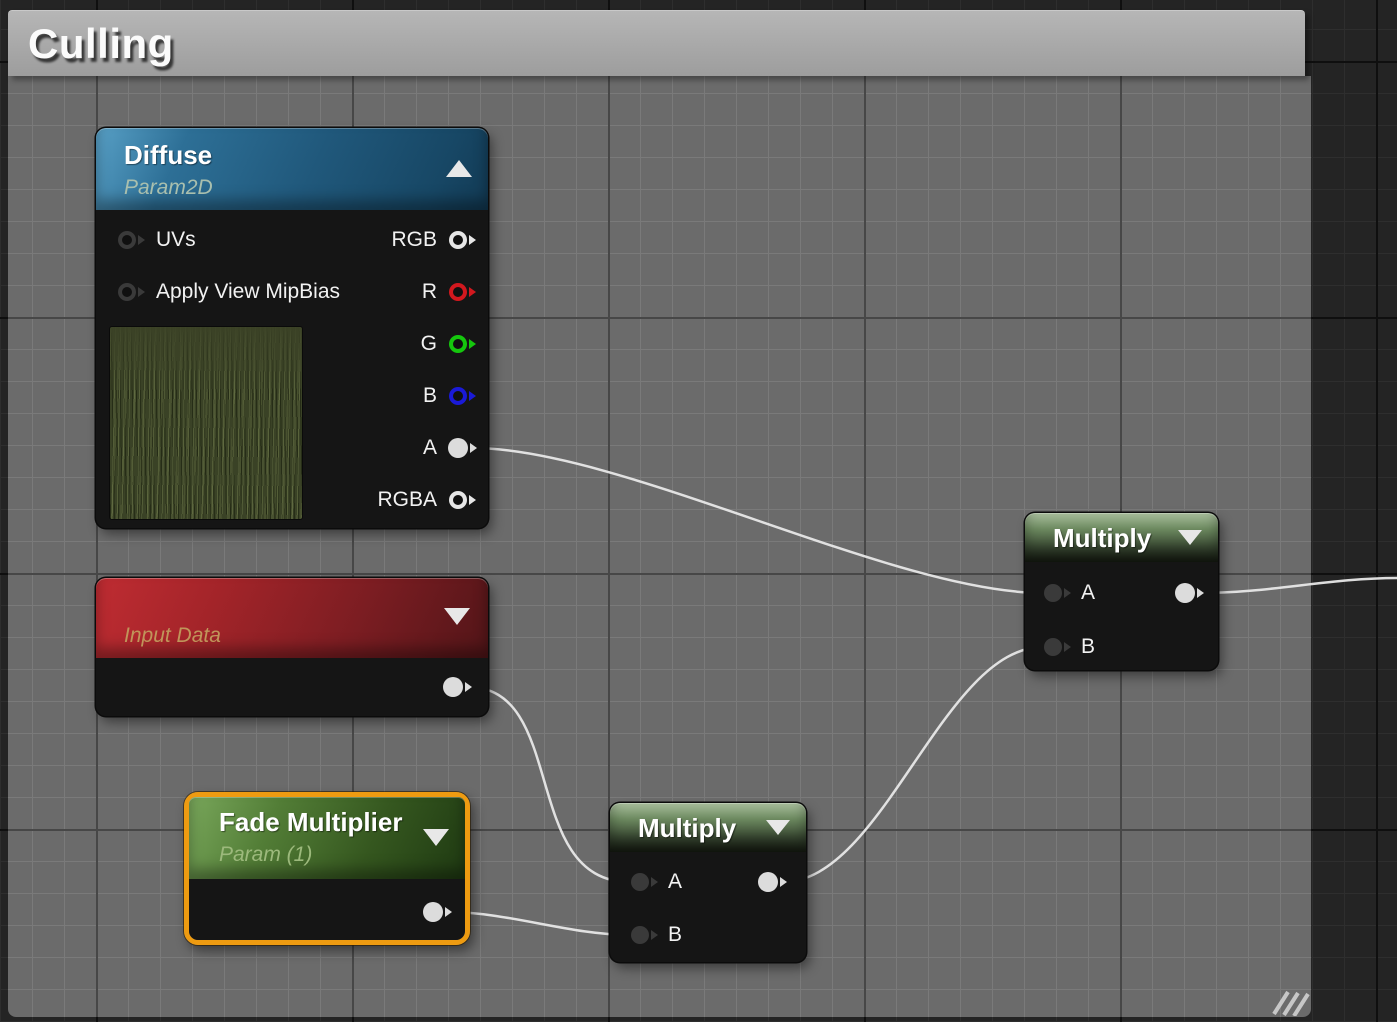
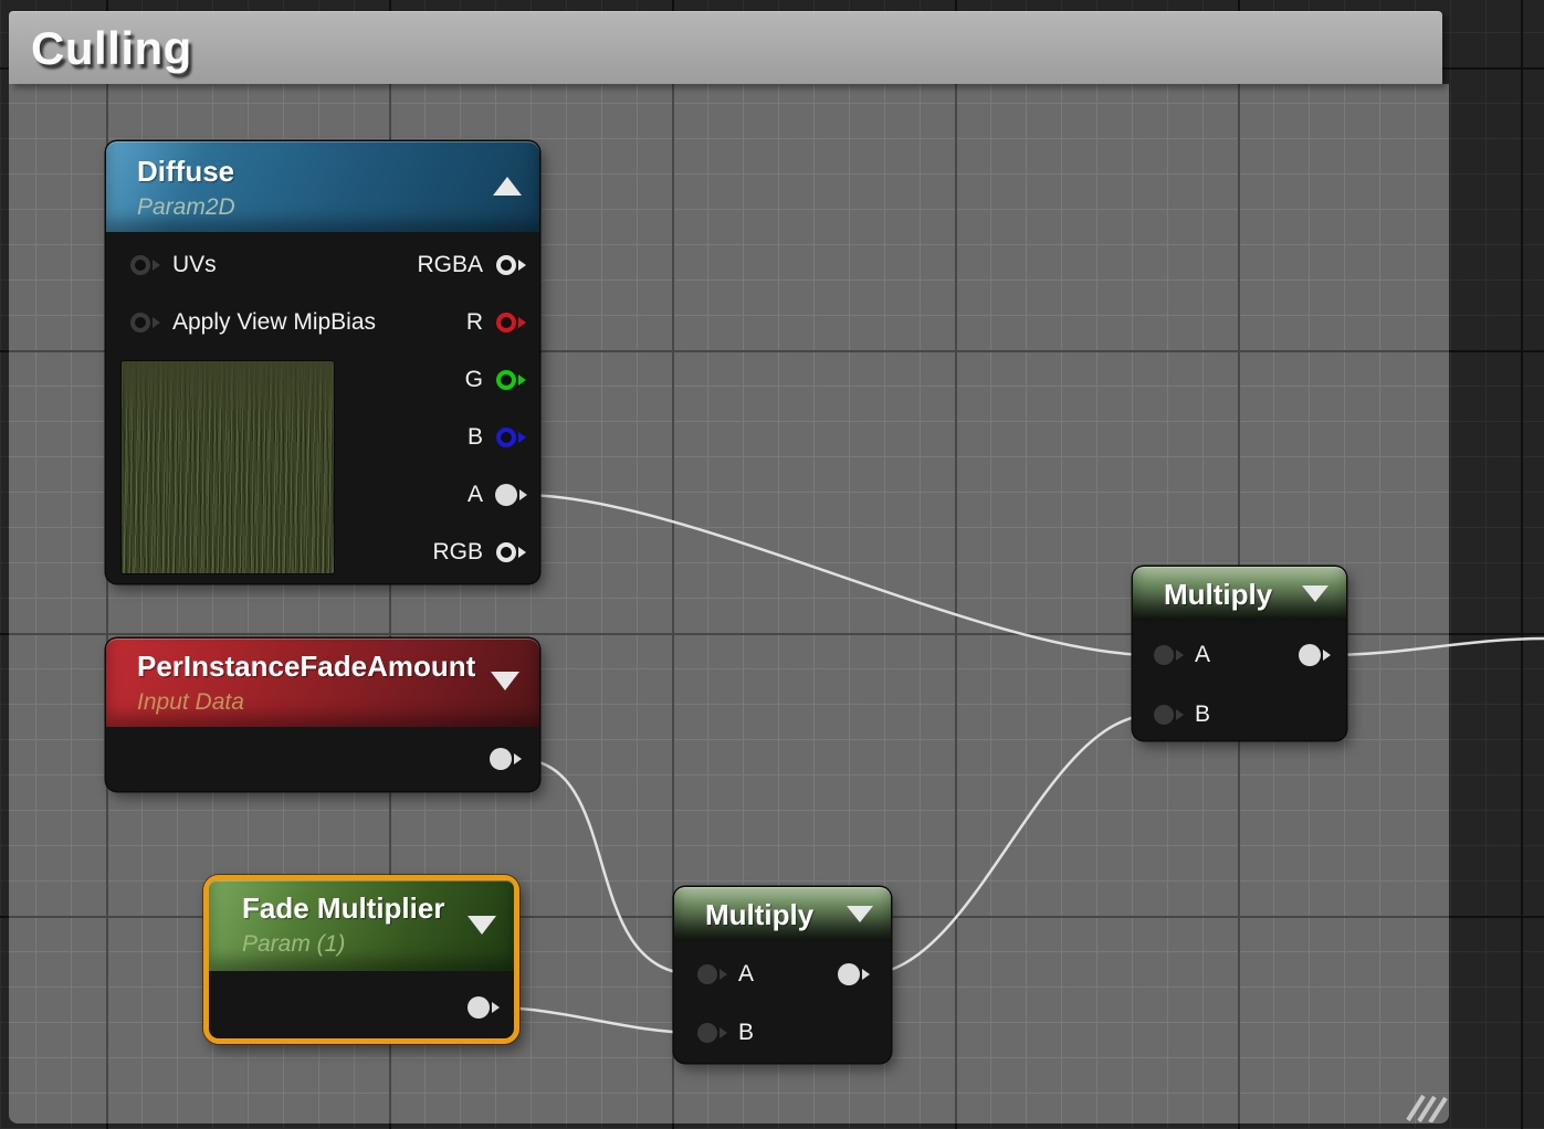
  Culling
  Diffuse
  Param2D
  UVs
  Apply View MipBias
- RGB
+ RGBA
  R
  G
  B
  A
- RGBA
+ RGB
+ PerInstanceFadeAmount
  Input Data
  Fade Multiplier
  Param (1)
  Multiply
  A
  B
  Multiply
  A
  B
